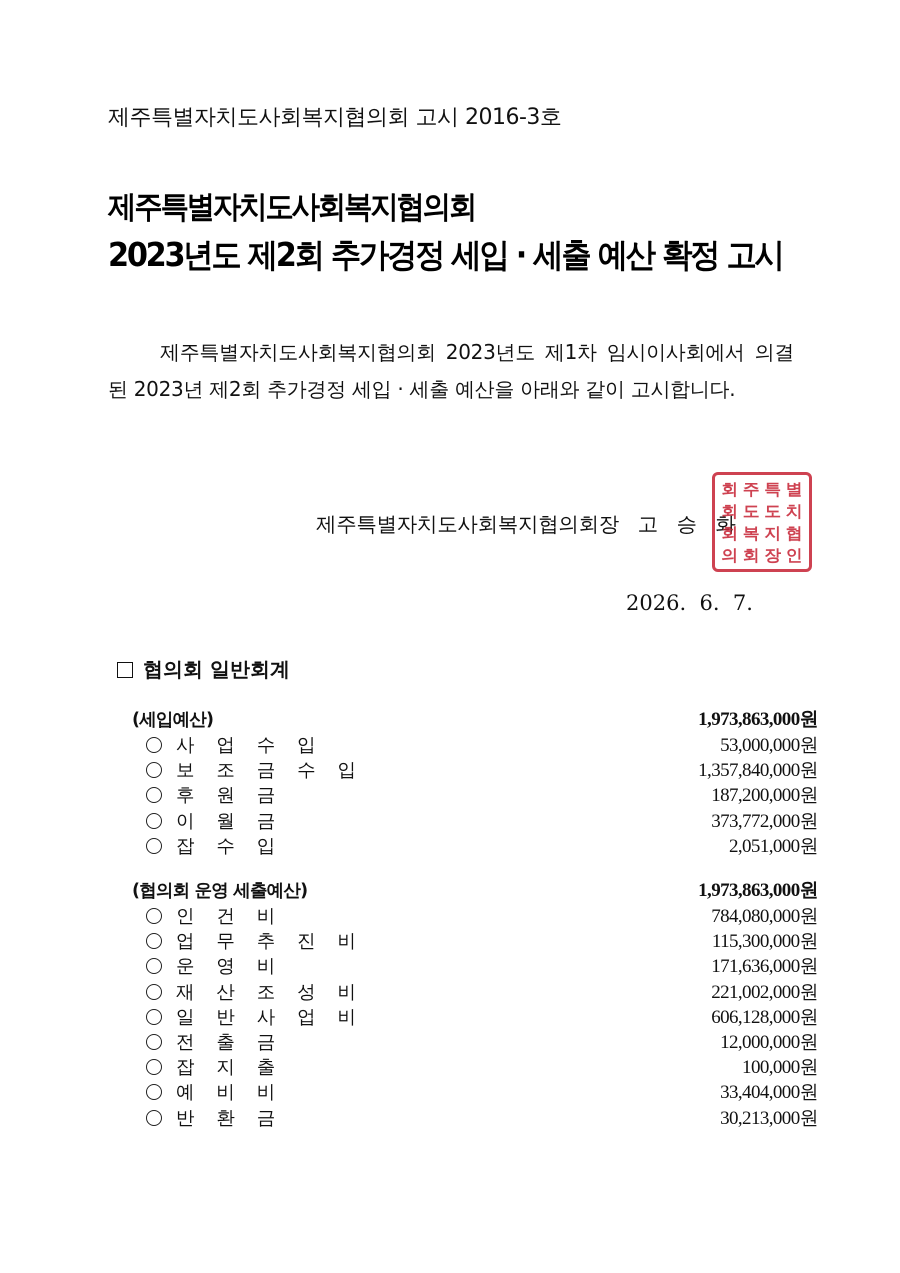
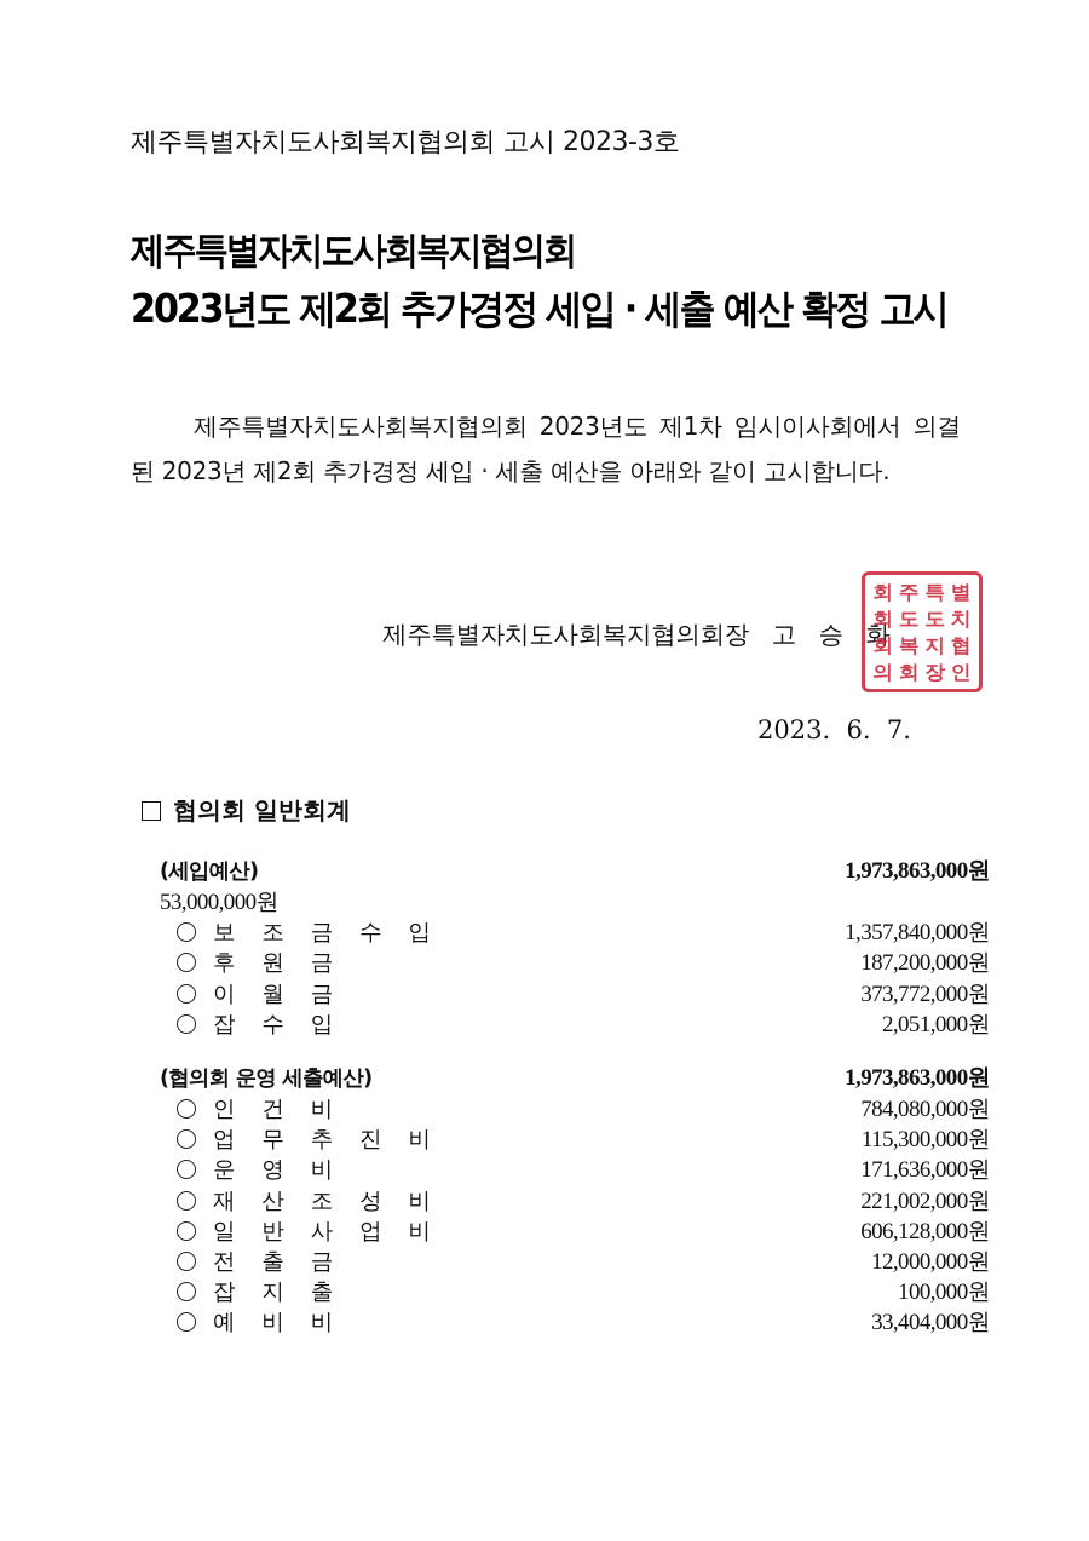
- 제주특별자치도사회복지협의회 고시 2016-3호
+ 제주특별자치도사회복지협의회 고시 2023-3호
  제주특별자치도사회복지협의회
  2023년도 제2회 추가경정 세입 · 세출 예산 확정 고시
  제주특별자치도사회복지협의회 2023년도 제1차 임시이사회에서 의결된 2023년 제2회 추가경정 세입 · 세출 예산을 아래와 같이 고시합니다.
  제주특별자치도사회복지협의회장 고 승 화
  회
  주
  특
  별
  회
  도
  도
  치
  회
  복
  지
  협
  의
  회
  장
  인
- 2026. 6. 7.
+ 2023. 6. 7.
  협의회 일반회계
  (세입예산)
  1,973,863,000원
- 사 업 수 입
  53,000,000원
  보 조 금 수 입
  1,357,840,000원
  후 원 금
  187,200,000원
  이 월 금
  373,772,000원
  잡 수 입
  2,051,000원
  (협의회 운영 세출예산)
  1,973,863,000원
  인 건 비
  784,080,000원
  업 무 추 진 비
  115,300,000원
  운 영 비
  171,636,000원
  재 산 조 성 비
  221,002,000원
  일 반 사 업 비
  606,128,000원
  전 출 금
  12,000,000원
  잡 지 출
  100,000원
  예 비 비
  33,404,000원
- 반 환 금
- 30,213,000원
